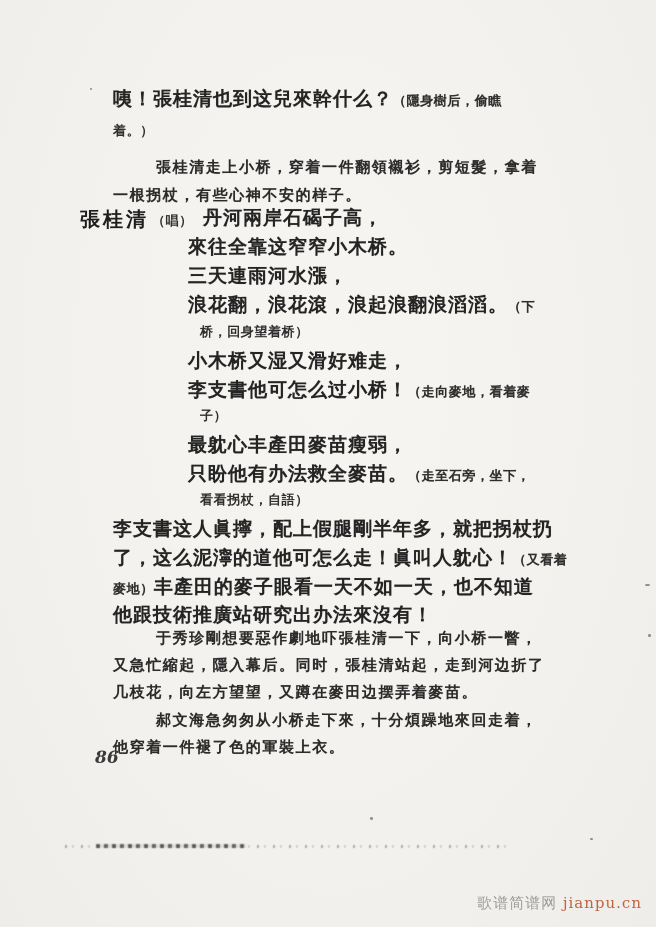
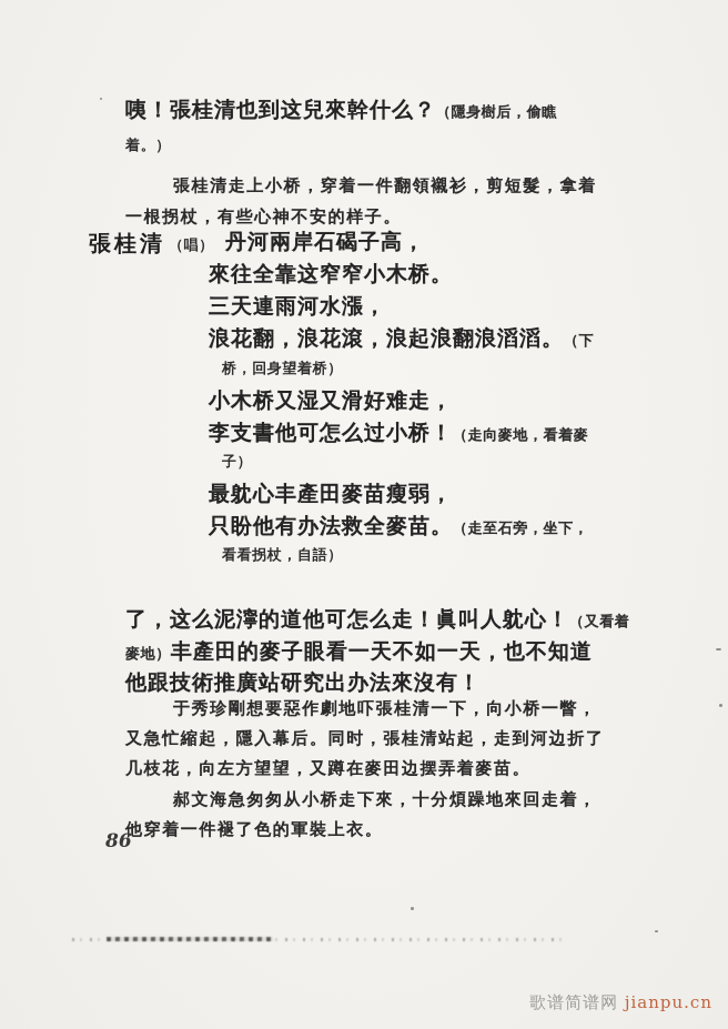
  咦！張桂清也到这兒來幹什么？（隱身樹后，偷瞧
  着。）
  張桂清走上小桥，穿着一件翻領襯衫，剪短髮，拿着
  一根拐杖，有些心神不安的样子。
  張桂清
  （唱）
  丹河兩岸石碣子高，
  來往全靠这窄窄小木桥。
  三天連雨河水漲，
  浪花翻，浪花滾，浪起浪翻浪滔滔。（下
  桥，回身望着桥）
  小木桥又湿又滑好难走，
  李支書他可怎么过小桥！（走向麥地，看着麥
  子）
  最躭心丰產田麥苗瘦弱，
  只盼他有办法救全麥苗。（走至石旁，坐下，
  看看拐杖，自語）
- 李支書这人眞擰，配上假腿剛半年多，就把拐杖扔
  了，这么泥濘的道他可怎么走！眞叫人躭心！（又看着
  麥地）丰產田的麥子眼看一天不如一天，也不知道
  他跟技術推廣站研究出办法來沒有！
  于秀珍剛想要惡作劇地吓張桂清一下，向小桥一瞥，
  又急忙縮起，隱入幕后。同时，張桂清站起，走到河边折了
  几枝花，向左方望望，又蹲在麥田边摆弄着麥苗。
  郝文海急匆匆从小桥走下來，十分煩躁地來回走着，
  他穿着一件褪了色的軍裝上衣。
  86
  歌谱简谱网 jianpu.cn
